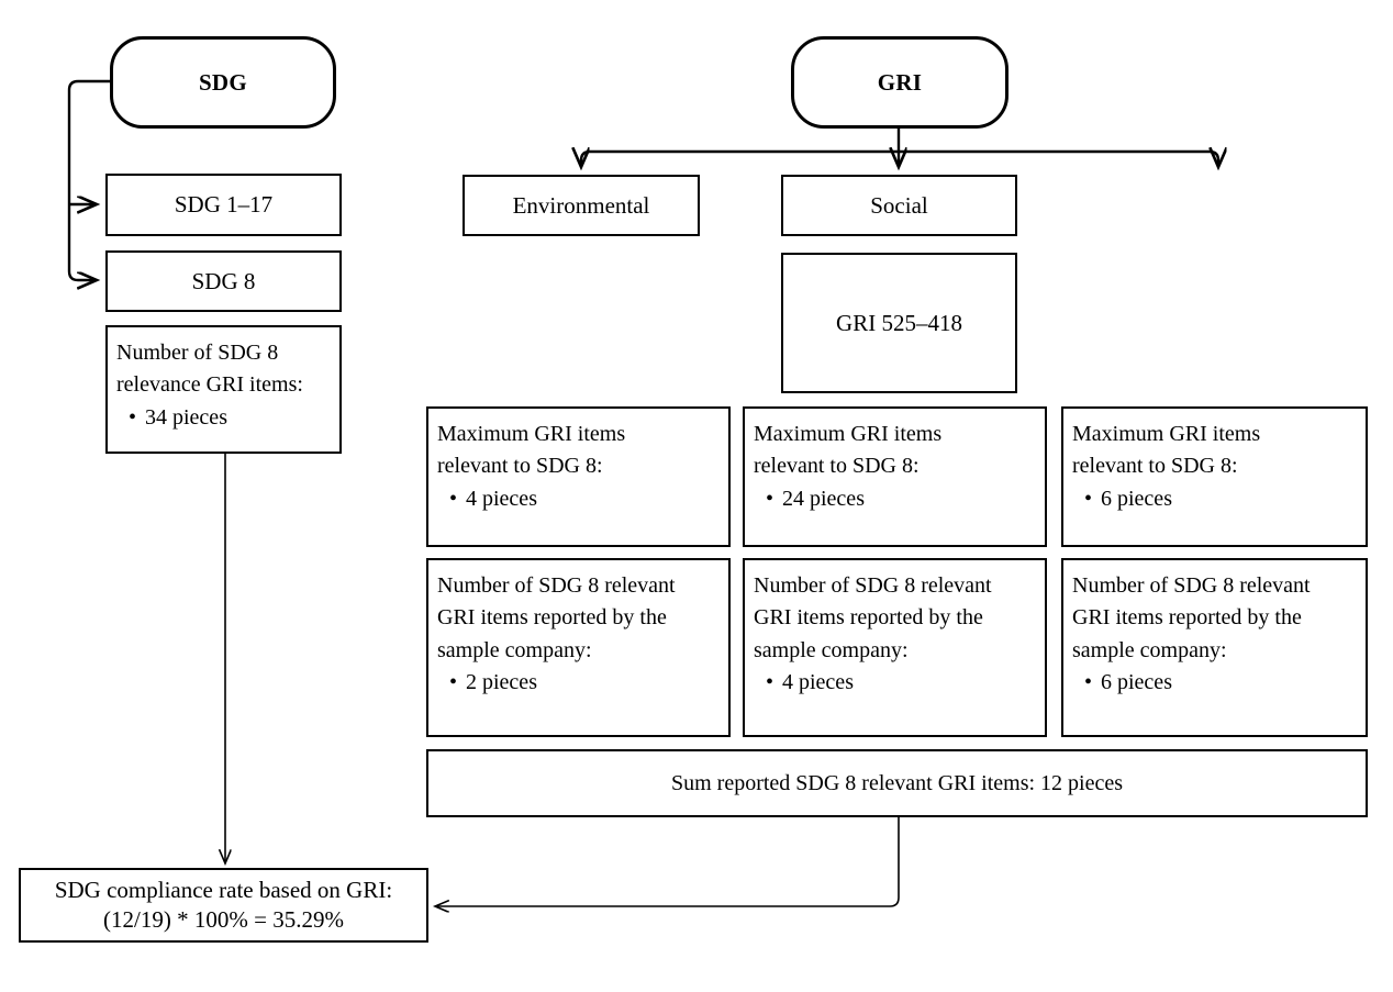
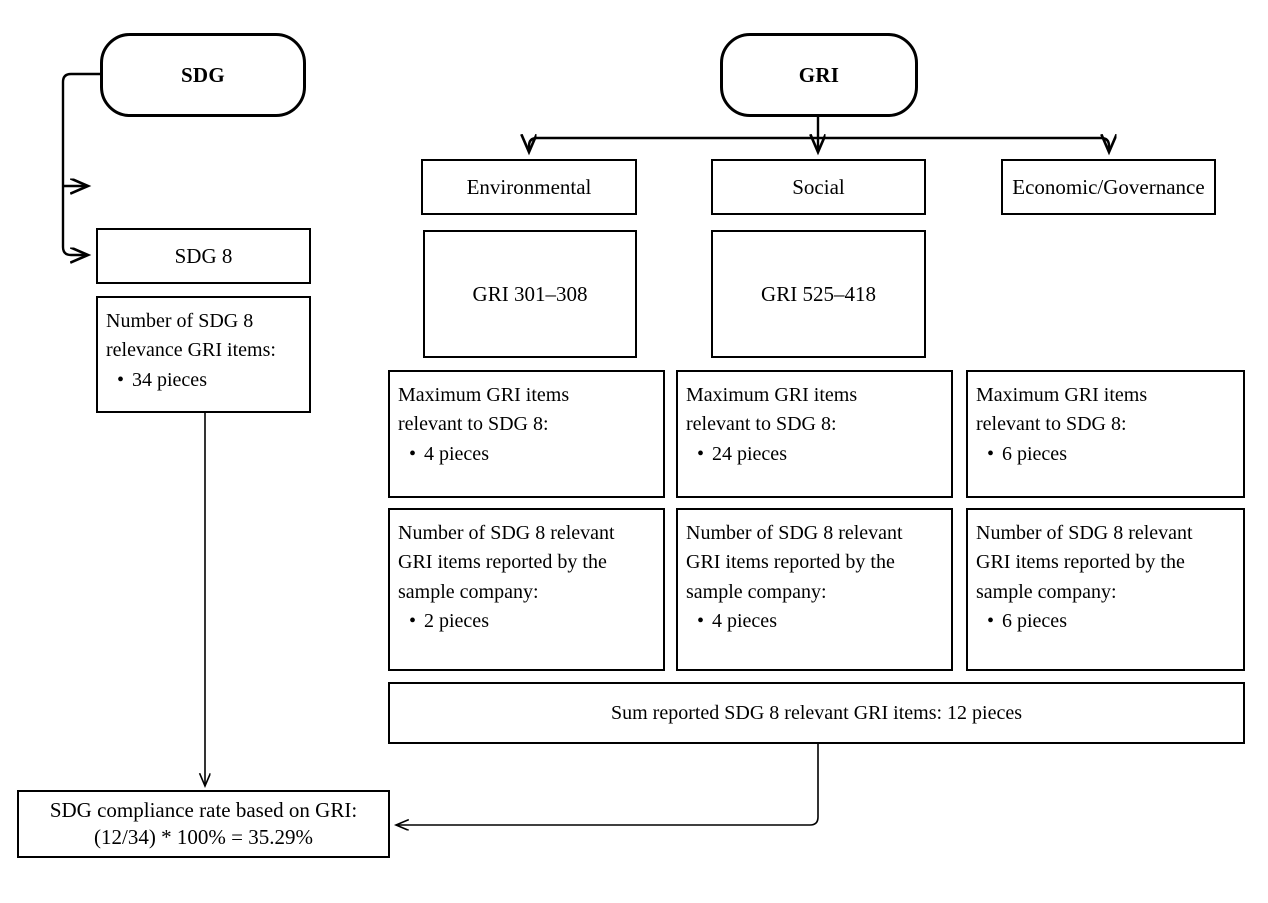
  SDG
- SDG 1–17
  SDG 8
  Number of SDG 8
  relevance GRI items:
  •
  34 pieces
  GRI
  Environmental
  Social
+ Economic/Governance
+ GRI 301–308
  GRI 525–418
  Maximum GRI items
  relevant to SDG 8:
  •
  4 pieces
  Maximum GRI items
  relevant to SDG 8:
  •
  24 pieces
  Maximum GRI items
  relevant to SDG 8:
  •
  6 pieces
  Number of SDG 8 relevant
  GRI items reported by the
  sample company:
  •
  2 pieces
  Number of SDG 8 relevant
  GRI items reported by the
  sample company:
  •
  4 pieces
  Number of SDG 8 relevant
  GRI items reported by the
  sample company:
  •
  6 pieces
  Sum reported SDG 8 relevant GRI items: 12 pieces
  SDG compliance rate based on GRI:
- (12/19) * 100% = 35.29%
+ (12/34) * 100% = 35.29%
